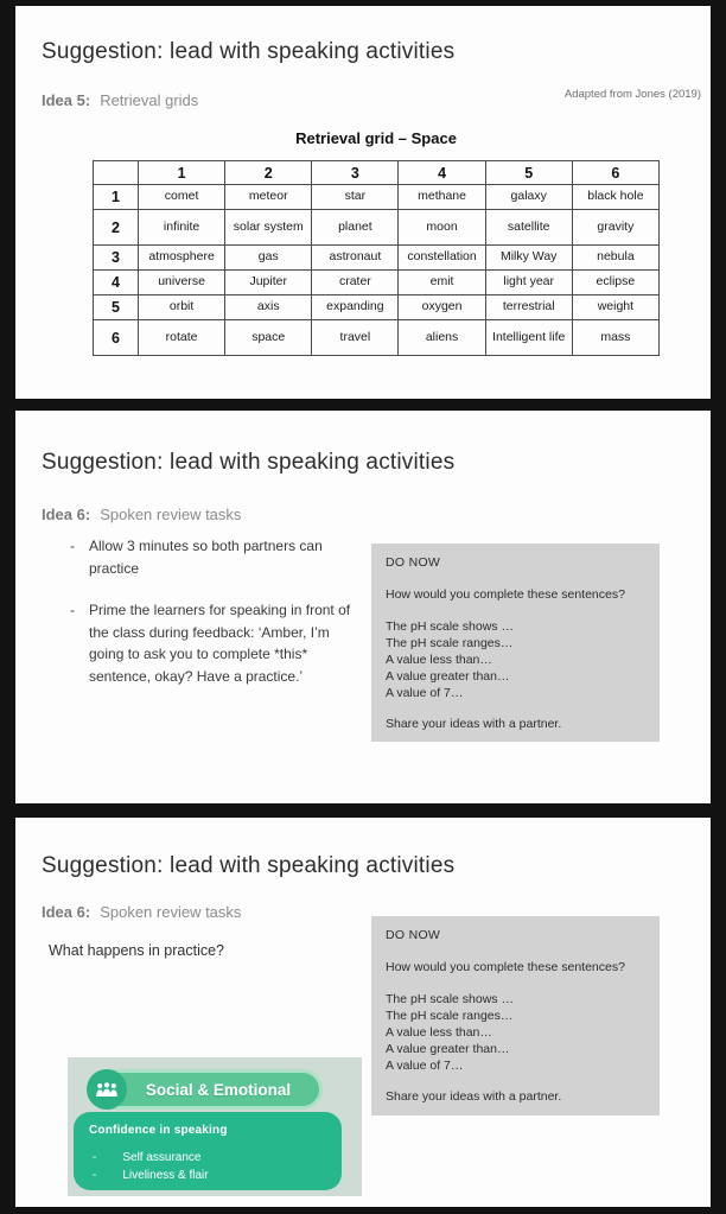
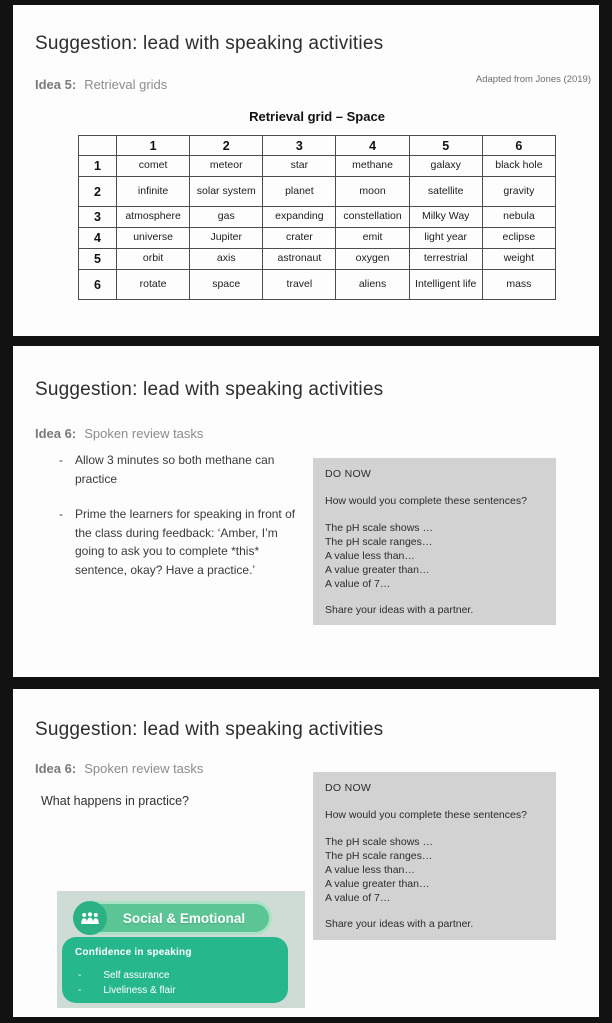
  Suggestion: lead with speaking activities
  Idea 5: Retrieval grids
  Adapted from Jones (2019)
  Retrieval grid – Space
  	1	2	3	4	5	6
  1	comet	meteor	star	methane	galaxy	black hole
  2	infinite	solar system	planet	moon	satellite	gravity
- 3	atmosphere	gas	astronaut	constellation	Milky Way	nebula
+ 3	atmosphere	gas	expanding	constellation	Milky Way	nebula
  4	universe	Jupiter	crater	emit	light year	eclipse
- 5	orbit	axis	expanding	oxygen	terrestrial	weight
+ 5	orbit	axis	astronaut	oxygen	terrestrial	weight
  6	rotate	space	travel	aliens	Intelligent life	mass
  Suggestion: lead with speaking activities
  Idea 6: Spoken review tasks
- Allow 3 minutes so both partners can practice
+ Allow 3 minutes so both methane can practice
  Prime the learners for speaking in front of the class during feedback: ‘Amber, I’m going to ask you to complete *this* sentence, okay? Have a practice.’
  DO NOW
  How would you complete these sentences?
  The pH scale shows …
  The pH scale ranges…
  A value less than…
  A value greater than…
  A value of 7…
  Share your ideas with a partner.
  Suggestion: lead with speaking activities
  Idea 6: Spoken review tasks
  What happens in practice?
  Social & Emotional
  Confidence in speaking
  Self assurance
  Liveliness & flair
  DO NOW
  How would you complete these sentences?
  The pH scale shows …
  The pH scale ranges…
  A value less than…
  A value greater than…
  A value of 7…
  Share your ideas with a partner.
